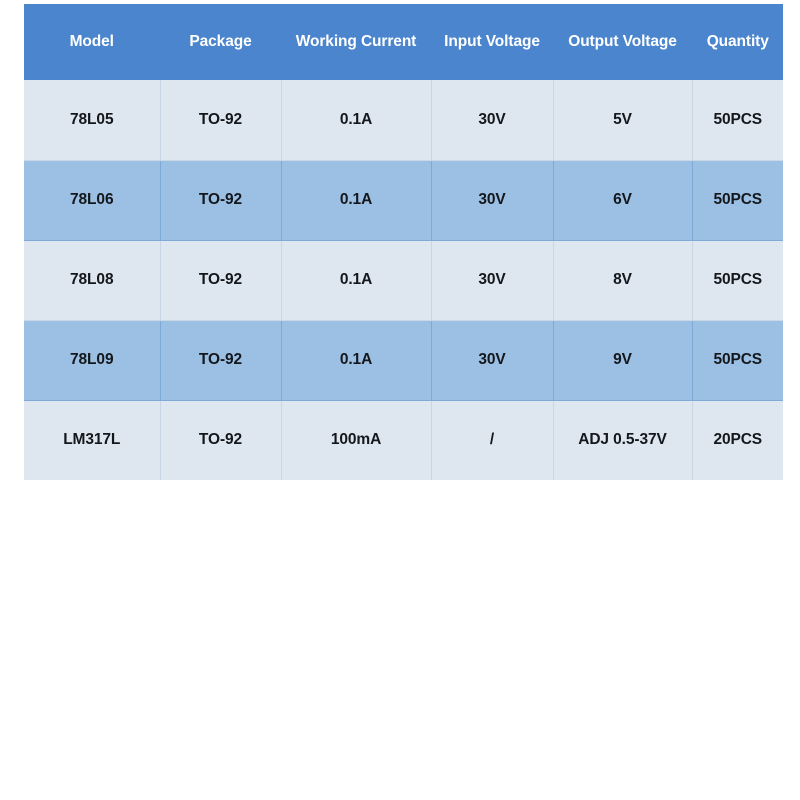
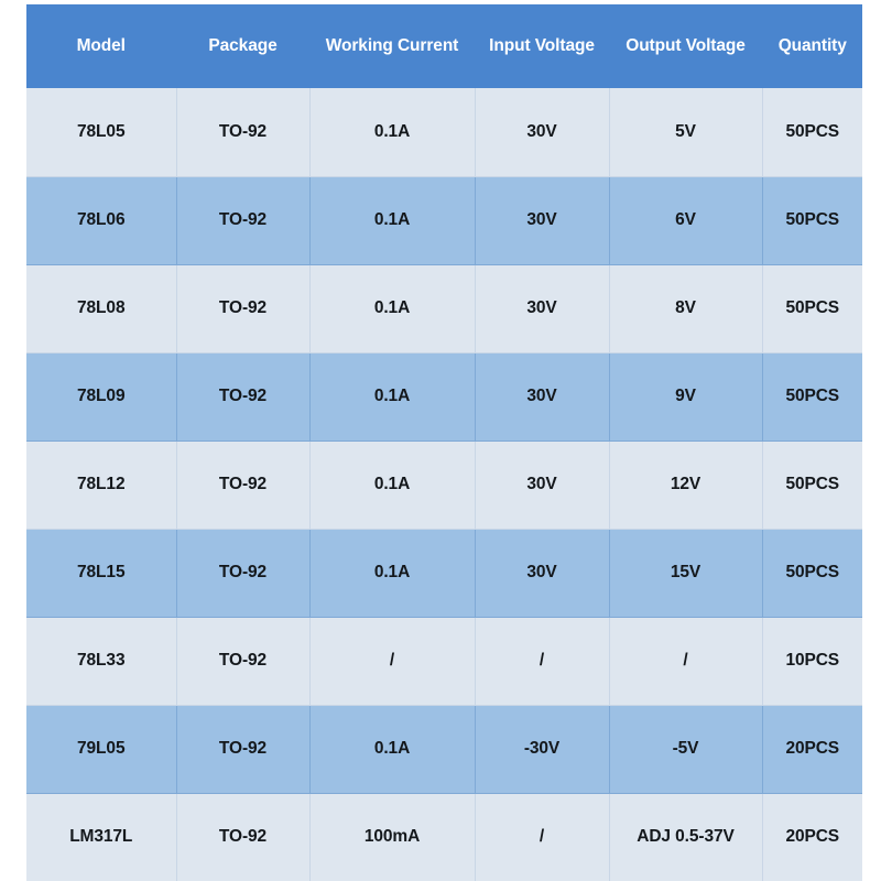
  Model	Package	Working Current	Input Voltage	Output Voltage	Quantity
  78L05	TO-92	0.1A	30V	5V	50PCS
  78L06	TO-92	0.1A	30V	6V	50PCS
  78L08	TO-92	0.1A	30V	8V	50PCS
  78L09	TO-92	0.1A	30V	9V	50PCS
+ 78L12	TO-92	0.1A	30V	12V	50PCS
+ 78L15	TO-92	0.1A	30V	15V	50PCS
+ 78L33	TO-92	/	/	/	10PCS
+ 79L05	TO-92	0.1A	-30V	-5V	20PCS
  LM317L	TO-92	100mA	/	ADJ 0.5-37V	20PCS
